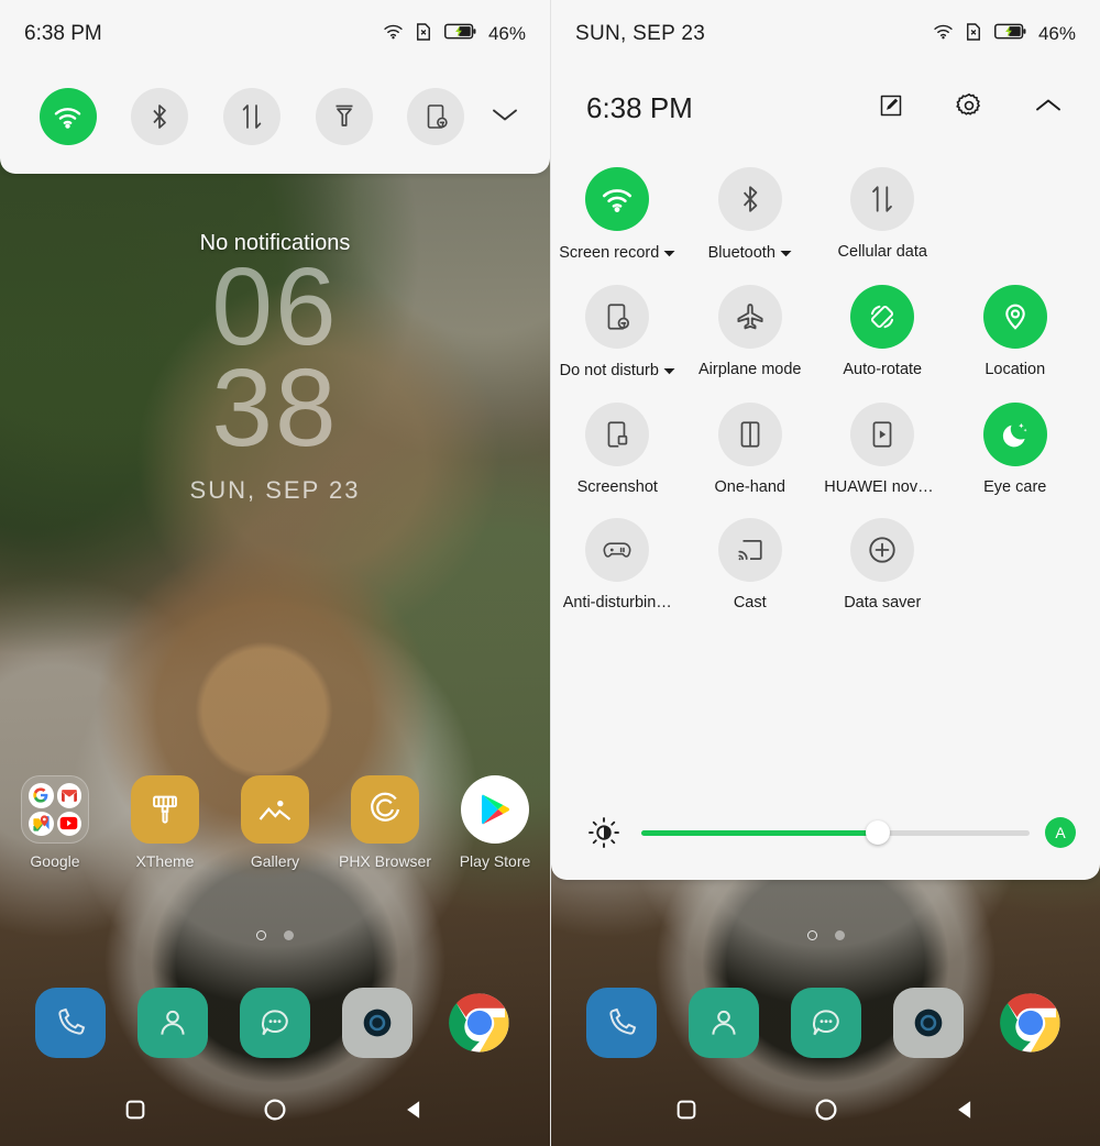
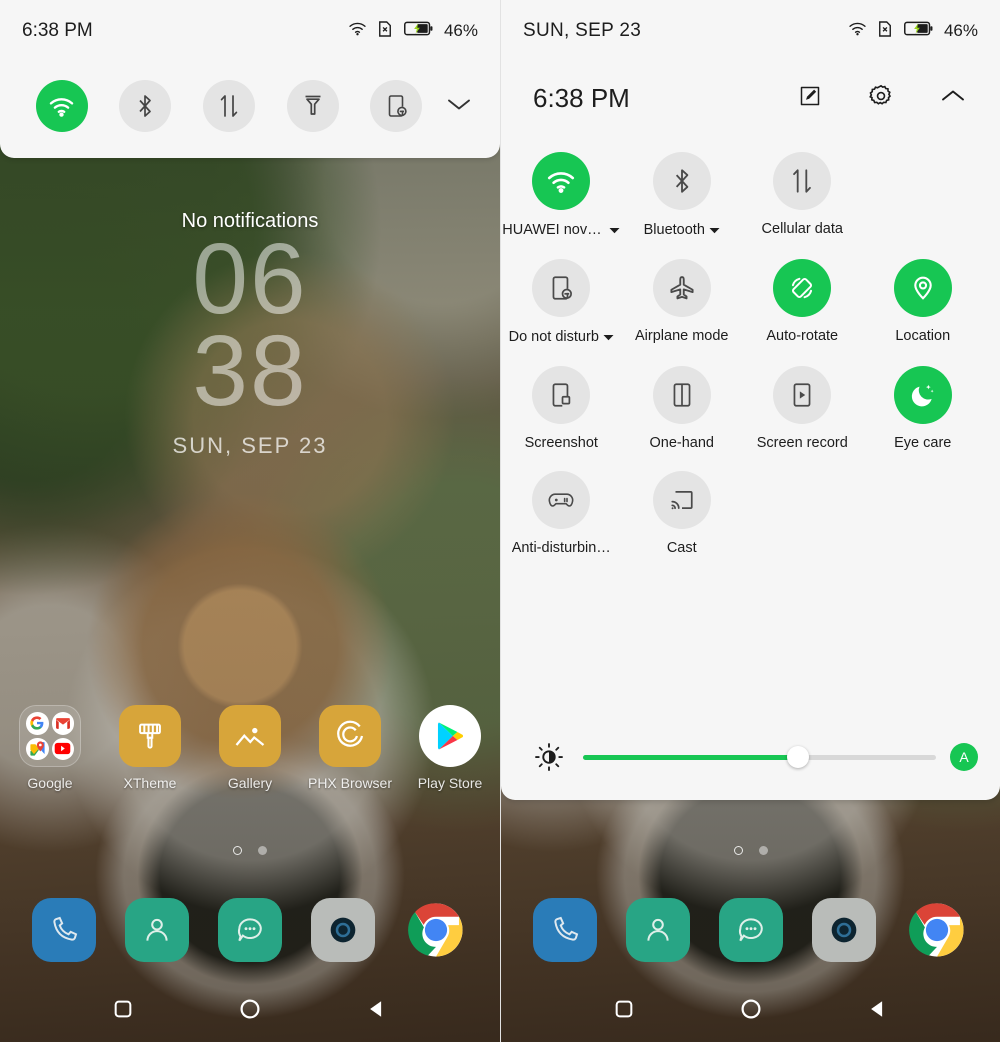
  No notifications
  06
  38
  SUN, SEP 23
  Google
  XTheme
  Gallery
  PHX Browser
  Play Store
  6:38 PM
  46%
  SUN, SEP 23
  46%
  6:38 PM
- Screen record
+ HUAWEI nova…
  Bluetooth
  Cellular data
  Do not disturb
  Airplane mode
  Auto-rotate
  Location
  Screenshot
  One-hand
- HUAWEI nova…
+ Screen record
  Eye care
  Anti-disturbin…
  Cast
- Data saver
  A
